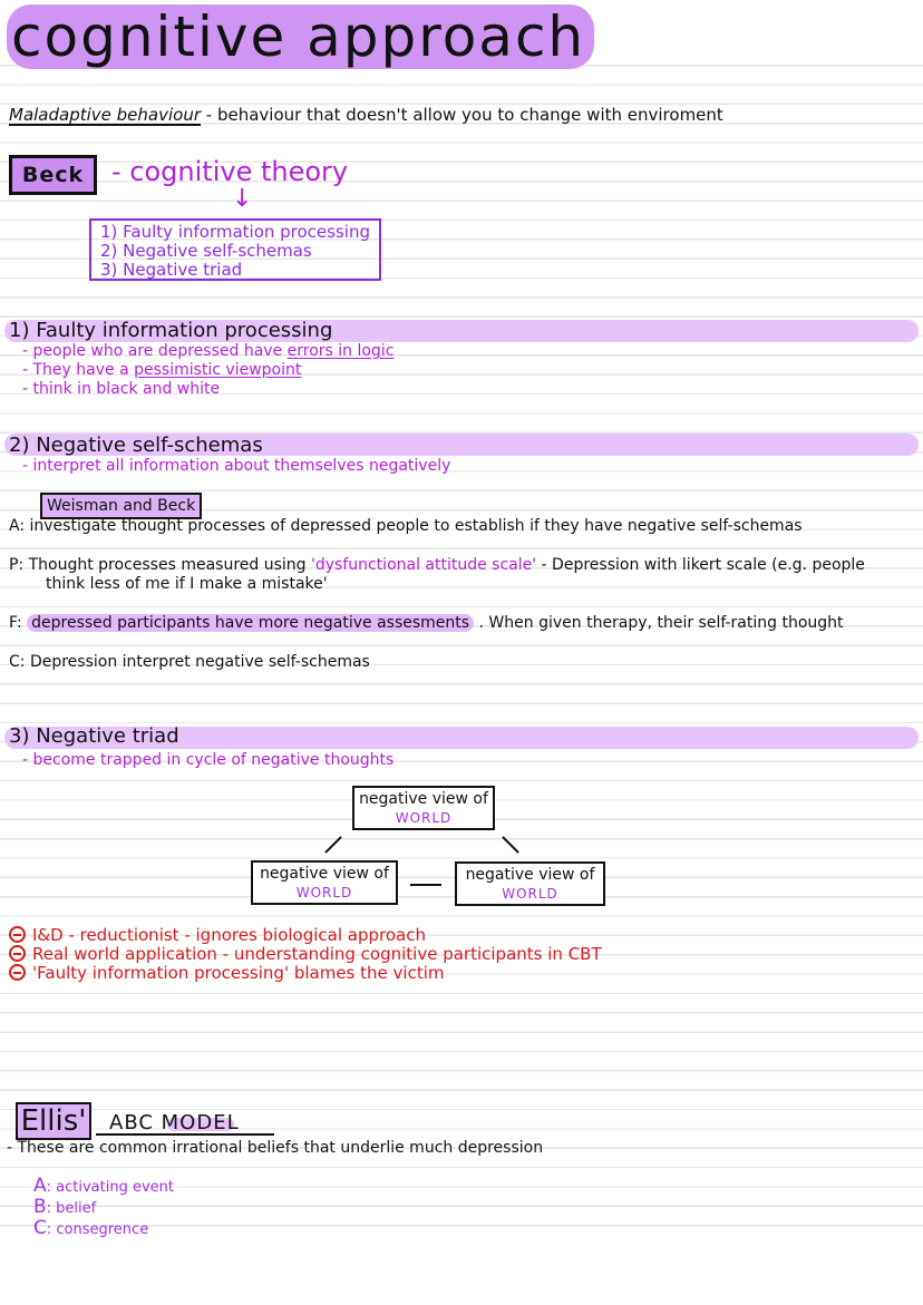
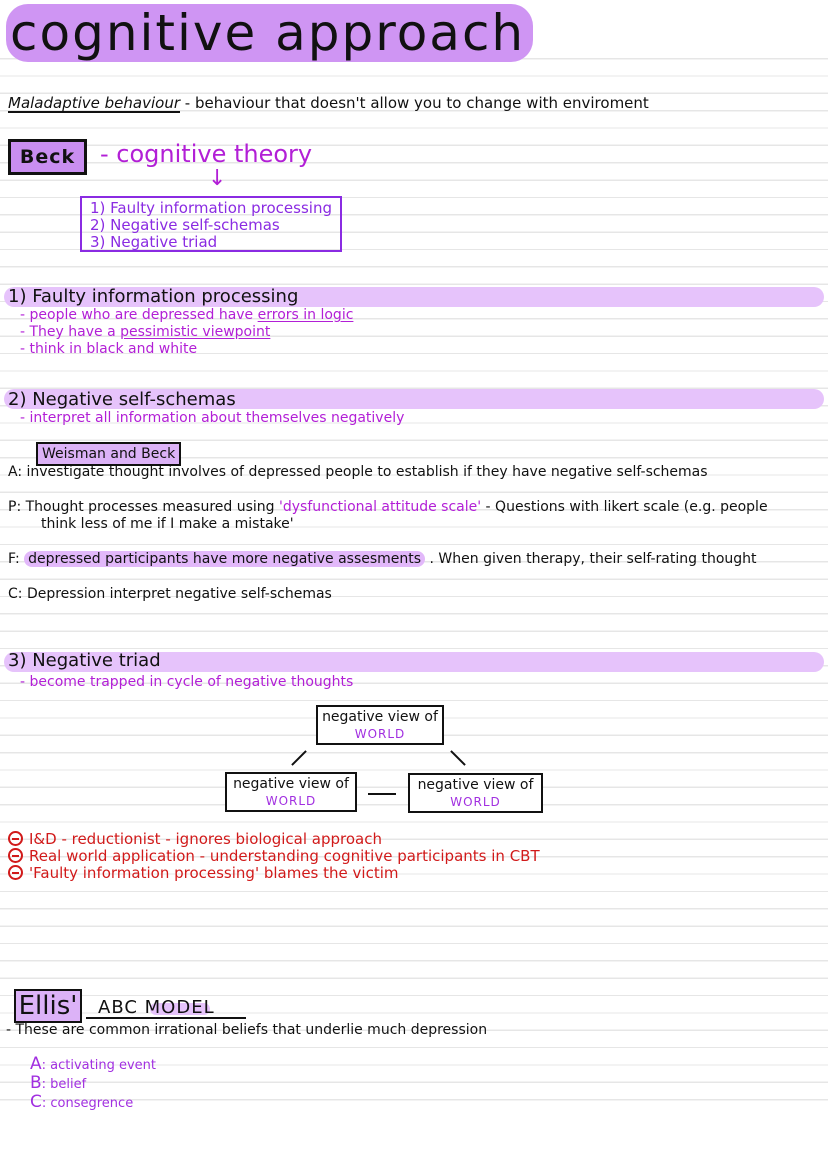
  cognitive approach
  Maladaptive behaviour - behaviour that doesn't allow you to change with enviroment
  Beck
  - cognitive theory
  ↓
  1) Faulty information processing
  2) Negative self-schemas
  3) Negative triad
  1) Faulty information processing
  - people who are depressed have errors in logic
  - They have a pessimistic viewpoint
  - think in black and white
  2) Negative self-schemas
  - interpret all information about themselves negatively
  Weisman and Beck
- A: investigate thought processes of depressed people to establish if they have negative self-schemas
+ A: investigate thought involves of depressed people to establish if they have negative self-schemas
- P: Thought processes measured using 'dysfunctional attitude scale' - Depression with likert scale (e.g. people
+ P: Thought processes measured using 'dysfunctional attitude scale' - Questions with likert scale (e.g. people
  think less of me if I make a mistake'
  F: depressed participants have more negative assesments . When given therapy, their self-rating thought
  C: Depression interpret negative self-schemas
  3) Negative triad
  - become trapped in cycle of negative thoughts
  negative view of
  WORLD
  negative view of
  WORLD
  negative view of
  WORLD
  I&D - reductionist - ignores biological approach
  Real world application - understanding cognitive participants in CBT
  'Faulty information processing' blames the victim
  Ellis'
  ABC MODEL
  - These are common irrational beliefs that underlie much depression
  A: activating event
  B: belief
  C: consegrence
